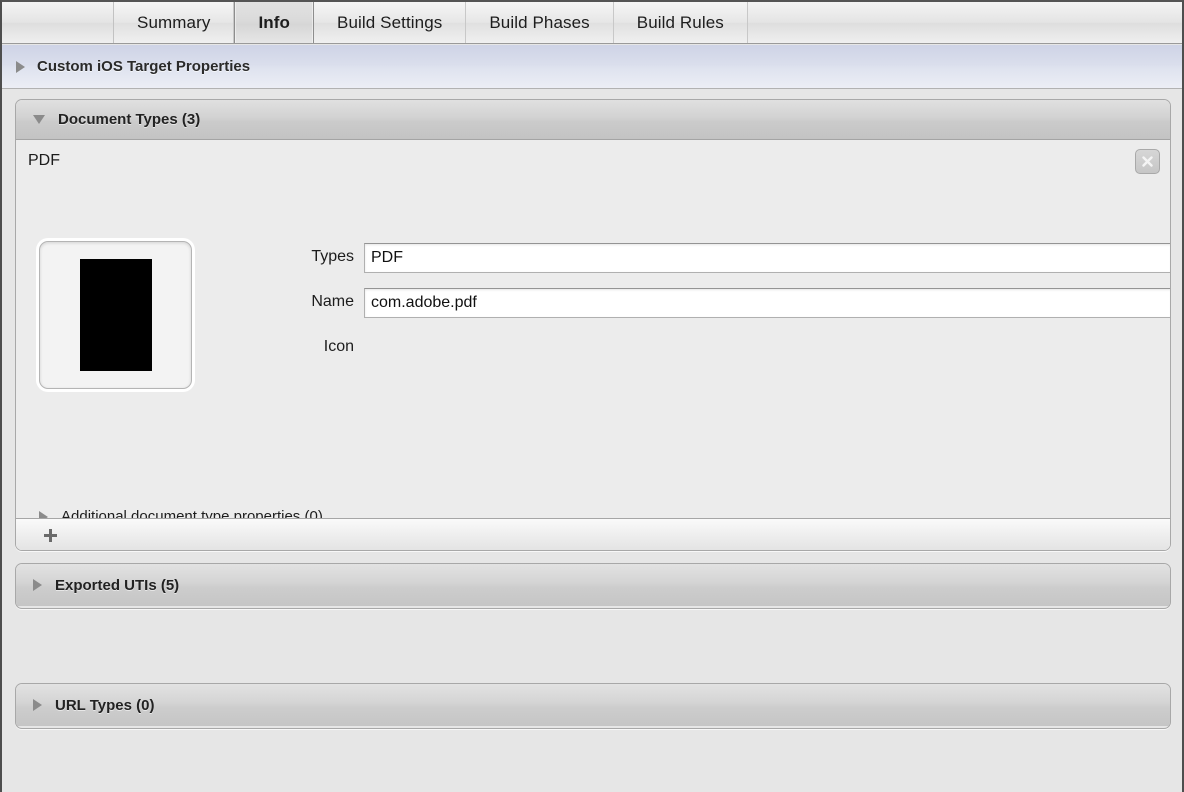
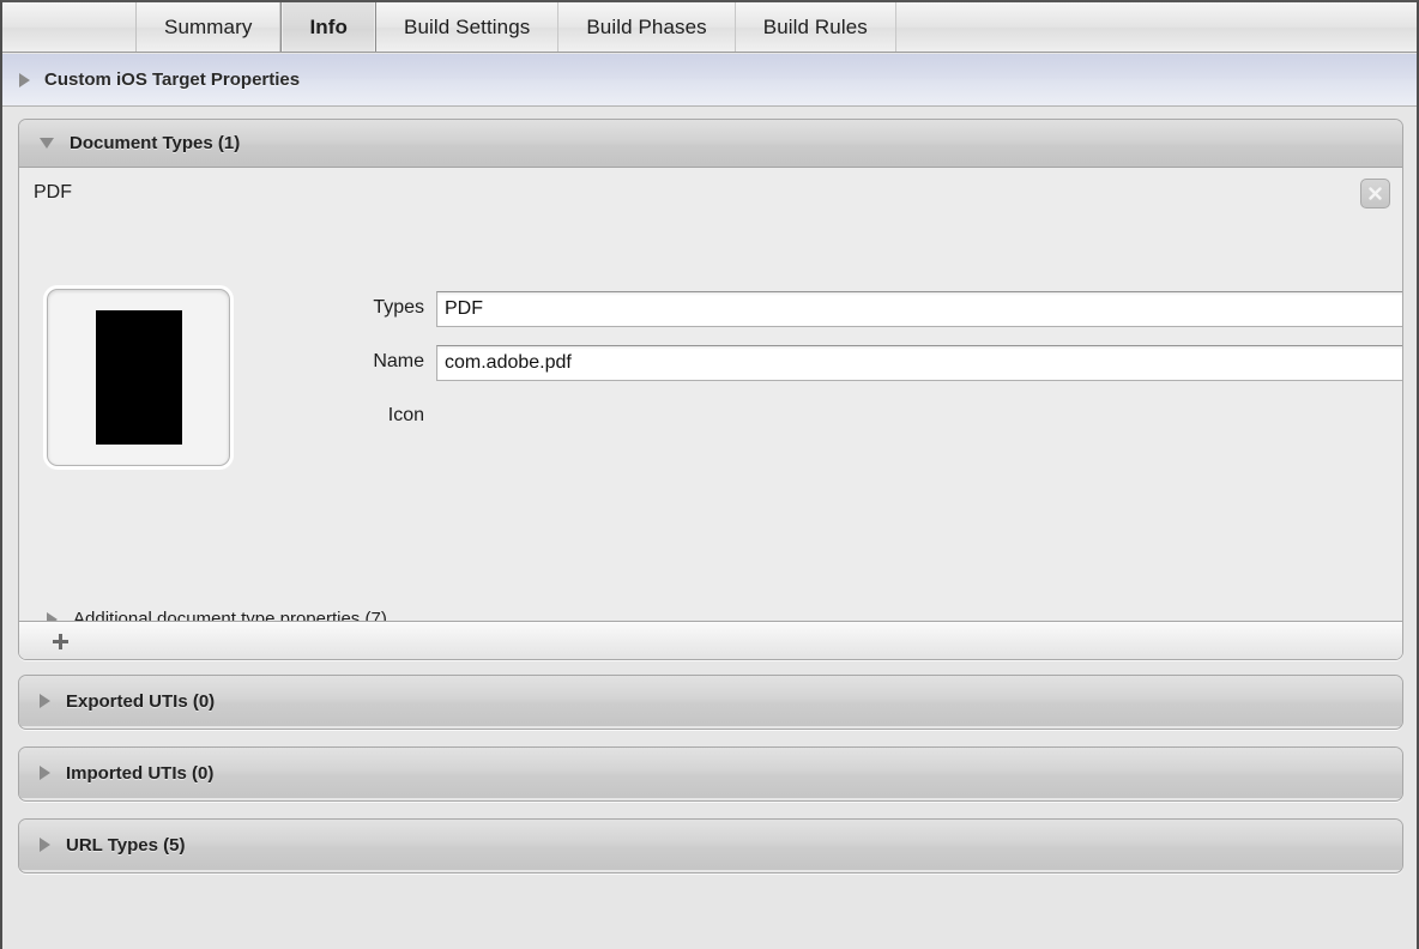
  Summary
  Info
  Build Settings
  Build Phases
  Build Rules
  Custom iOS Target Properties
- Document Types (3)
+ Document Types (1)
  PDF
  Types
  PDF
  Name
  com.adobe.pdf
  Icon
- Additional document type properties (0)
+ Additional document type properties (7)
- Exported UTIs (5)
+ Exported UTIs (0)
+ Imported UTIs (0)
- URL Types (0)
+ URL Types (5)
